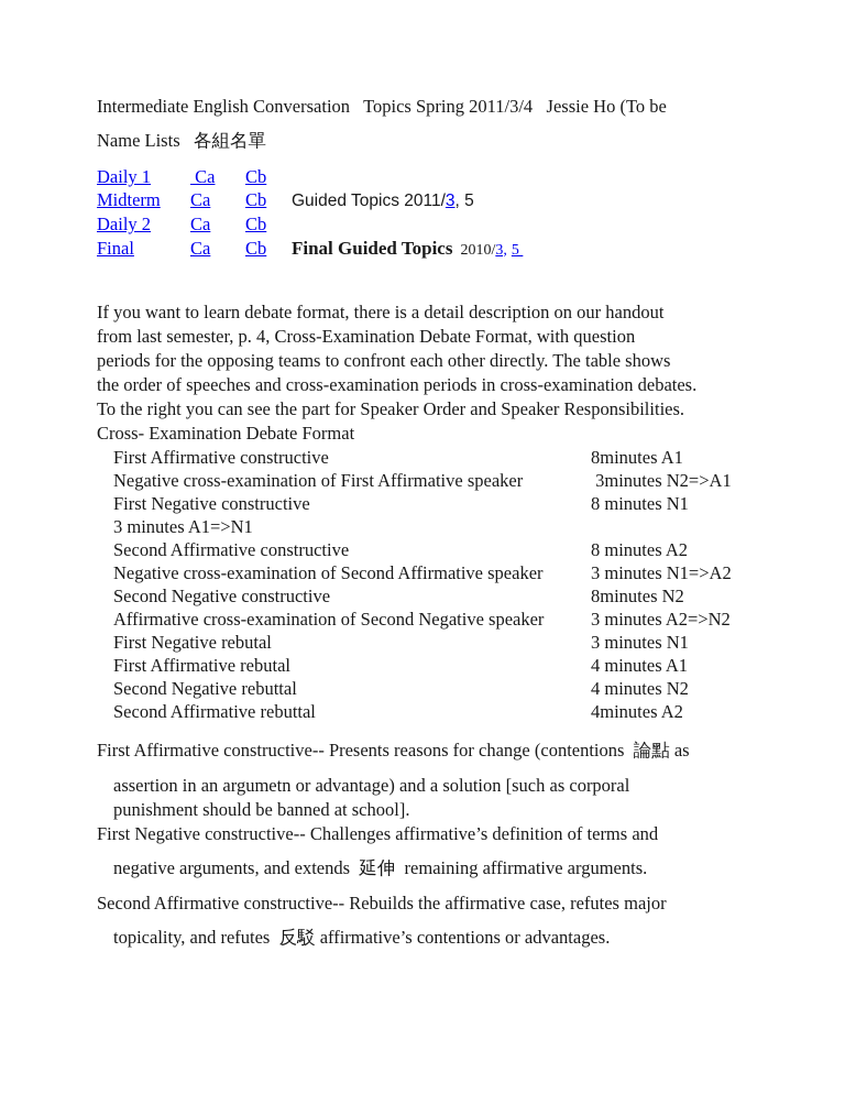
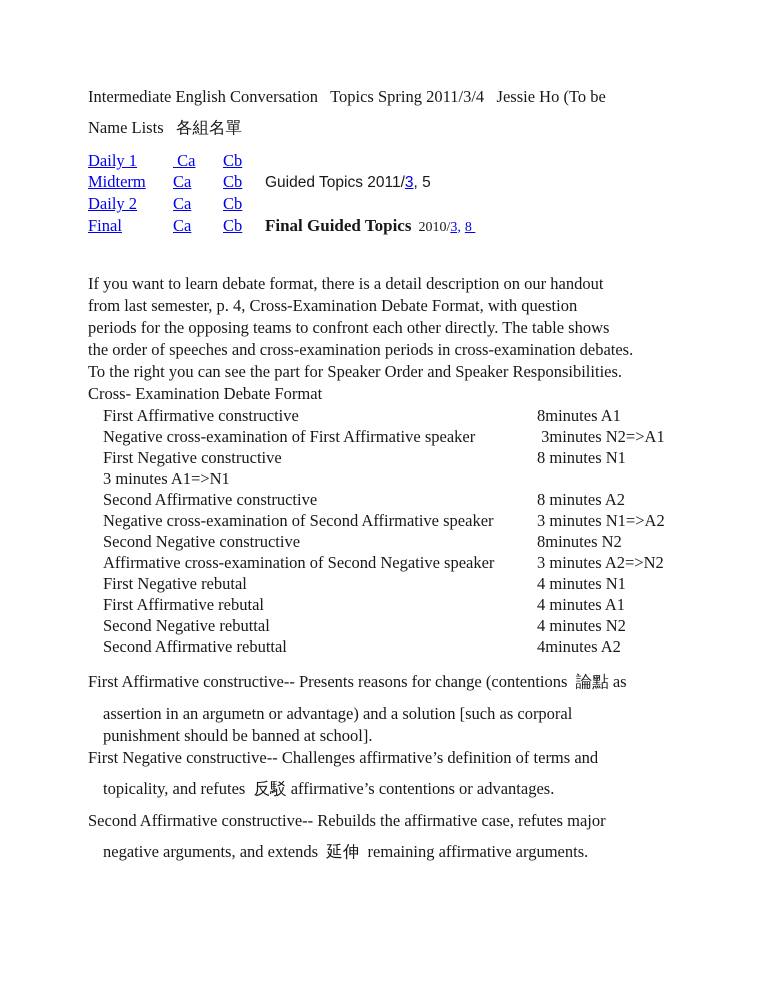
  Intermediate English Conversation Topics Spring 2011/3/4 Jessie Ho (To be
  Name Lists 各組名單
  Daily 1
  Ca
  Cb
  Midterm
  Ca
  Cb
  Guided Topics 2011/3, 5
  Daily 2
  Ca
  Cb
  Final
  Ca
  Cb
- Final Guided Topics 2010/3, 5
+ Final Guided Topics 2010/3, 8
  If you want to learn debate format, there is a detail description on our handout
  from last semester, p. 4, Cross-Examination Debate Format, with question
  periods for the opposing teams to confront each other directly. The table shows
  the order of speeches and cross-examination periods in cross-examination debates.
  To the right you can see the part for Speaker Order and Speaker Responsibilities.
  Cross- Examination Debate Format
  First Affirmative constructive
  8minutes A1
  Negative cross-examination of First Affirmative speaker
  3minutes N2=>A1
  First Negative constructive
  8 minutes N1
  3 minutes A1=>N1
  Second Affirmative constructive
  8 minutes A2
  Negative cross-examination of Second Affirmative speaker
  3 minutes N1=>A2
  Second Negative constructive
  8minutes N2
  Affirmative cross-examination of Second Negative speaker
  3 minutes A2=>N2
  First Negative rebutal
- 3 minutes N1
+ 4 minutes N1
  First Affirmative rebutal
  4 minutes A1
  Second Negative rebuttal
  4 minutes N2
  Second Affirmative rebuttal
  4minutes A2
  First Affirmative constructive-- Presents reasons for change (contentions 論點 as
  assertion in an argumetn or advantage) and a solution [such as corporal
  punishment should be banned at school].
  First Negative constructive-- Challenges affirmative’s definition of terms and
- negative arguments, and extends 延伸 remaining affirmative arguments.
+ topicality, and refutes 反駁 affirmative’s contentions or advantages.
  Second Affirmative constructive-- Rebuilds the affirmative case, refutes major
- topicality, and refutes 反駁 affirmative’s contentions or advantages.
+ negative arguments, and extends 延伸 remaining affirmative arguments.
